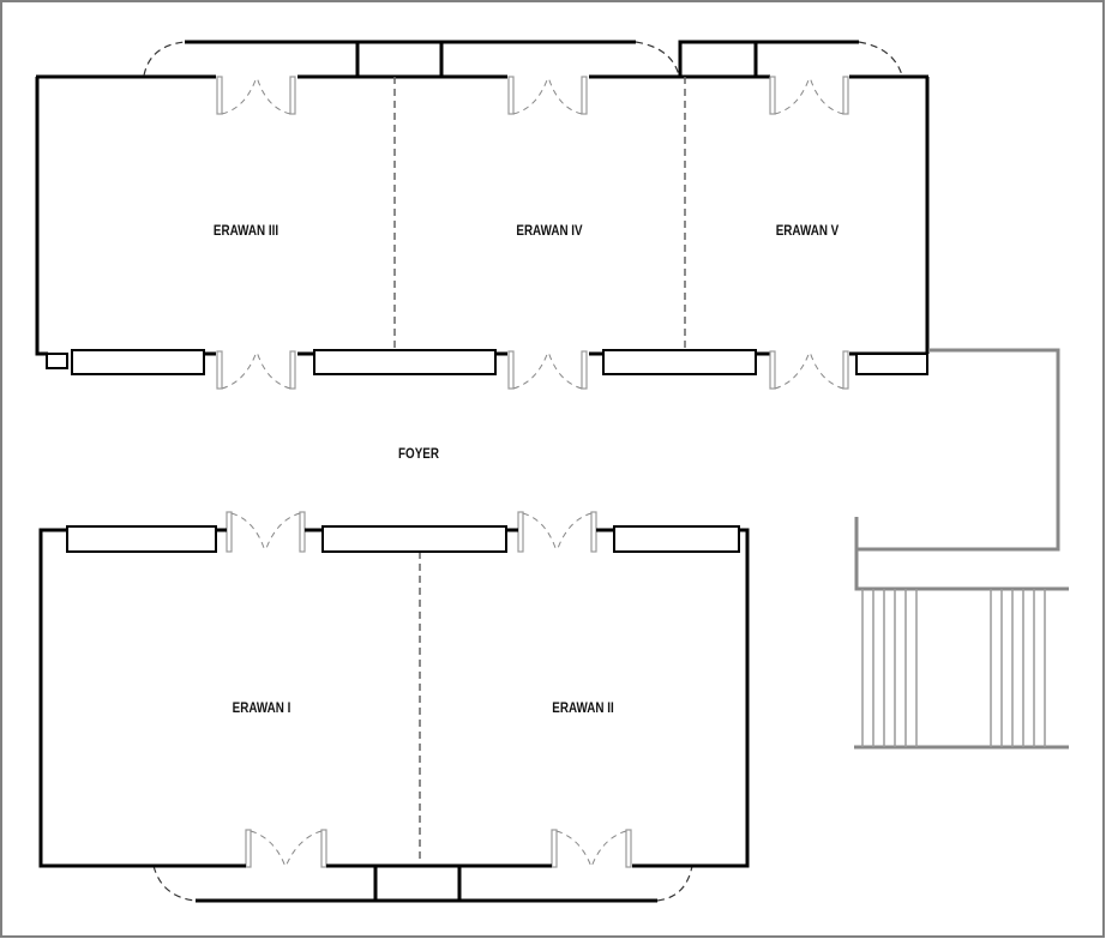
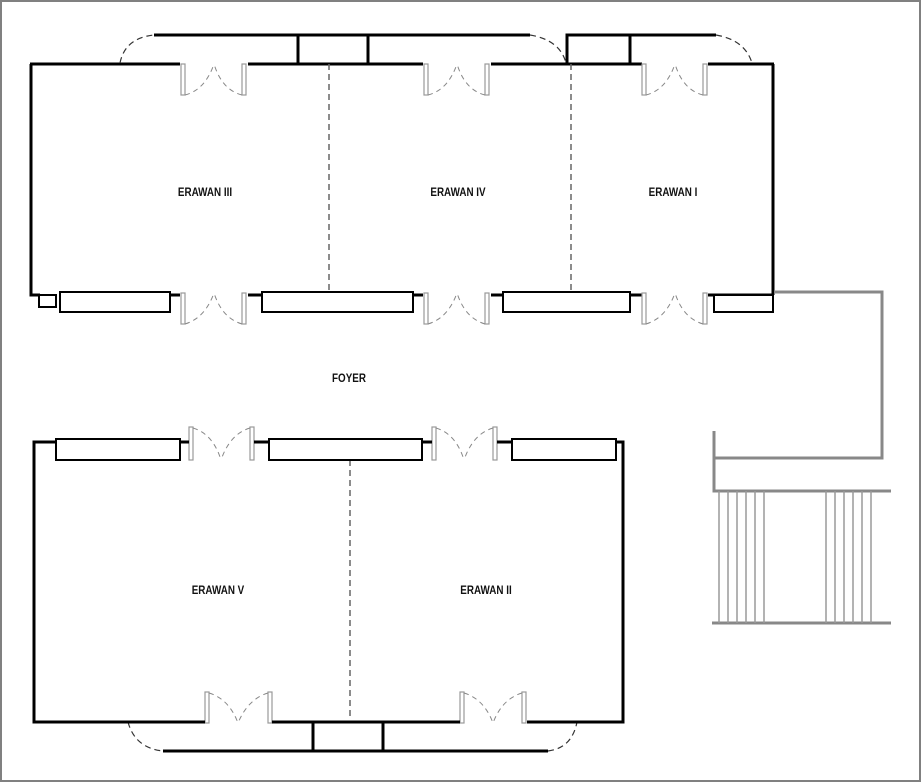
  ERAWAN III
  ERAWAN IV
- ERAWAN V
+ ERAWAN I
  FOYER
- ERAWAN I
+ ERAWAN V
  ERAWAN II
